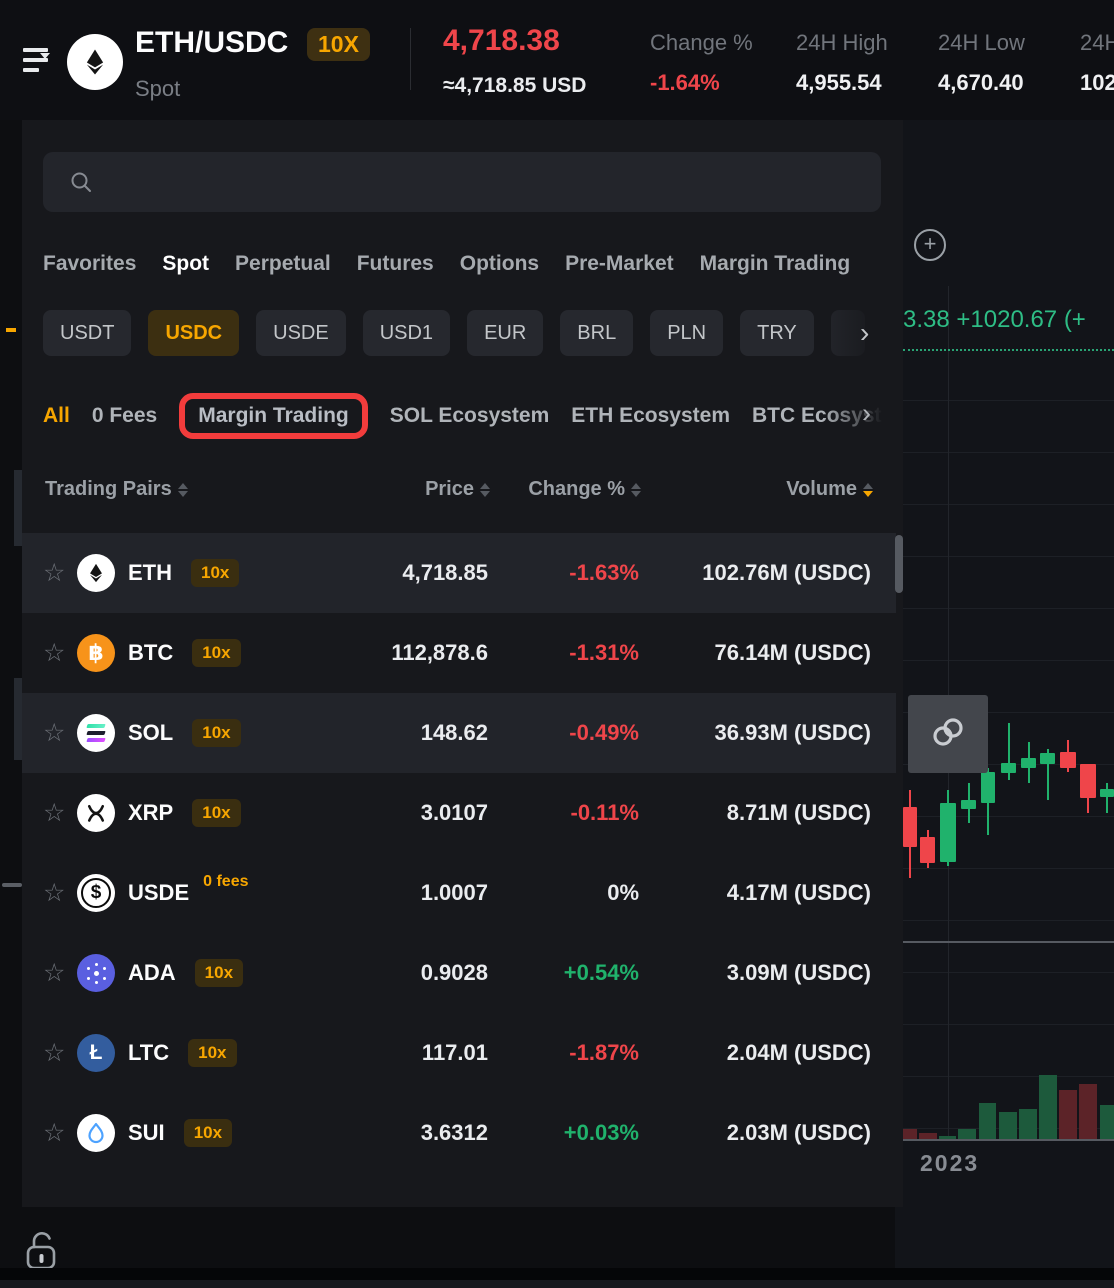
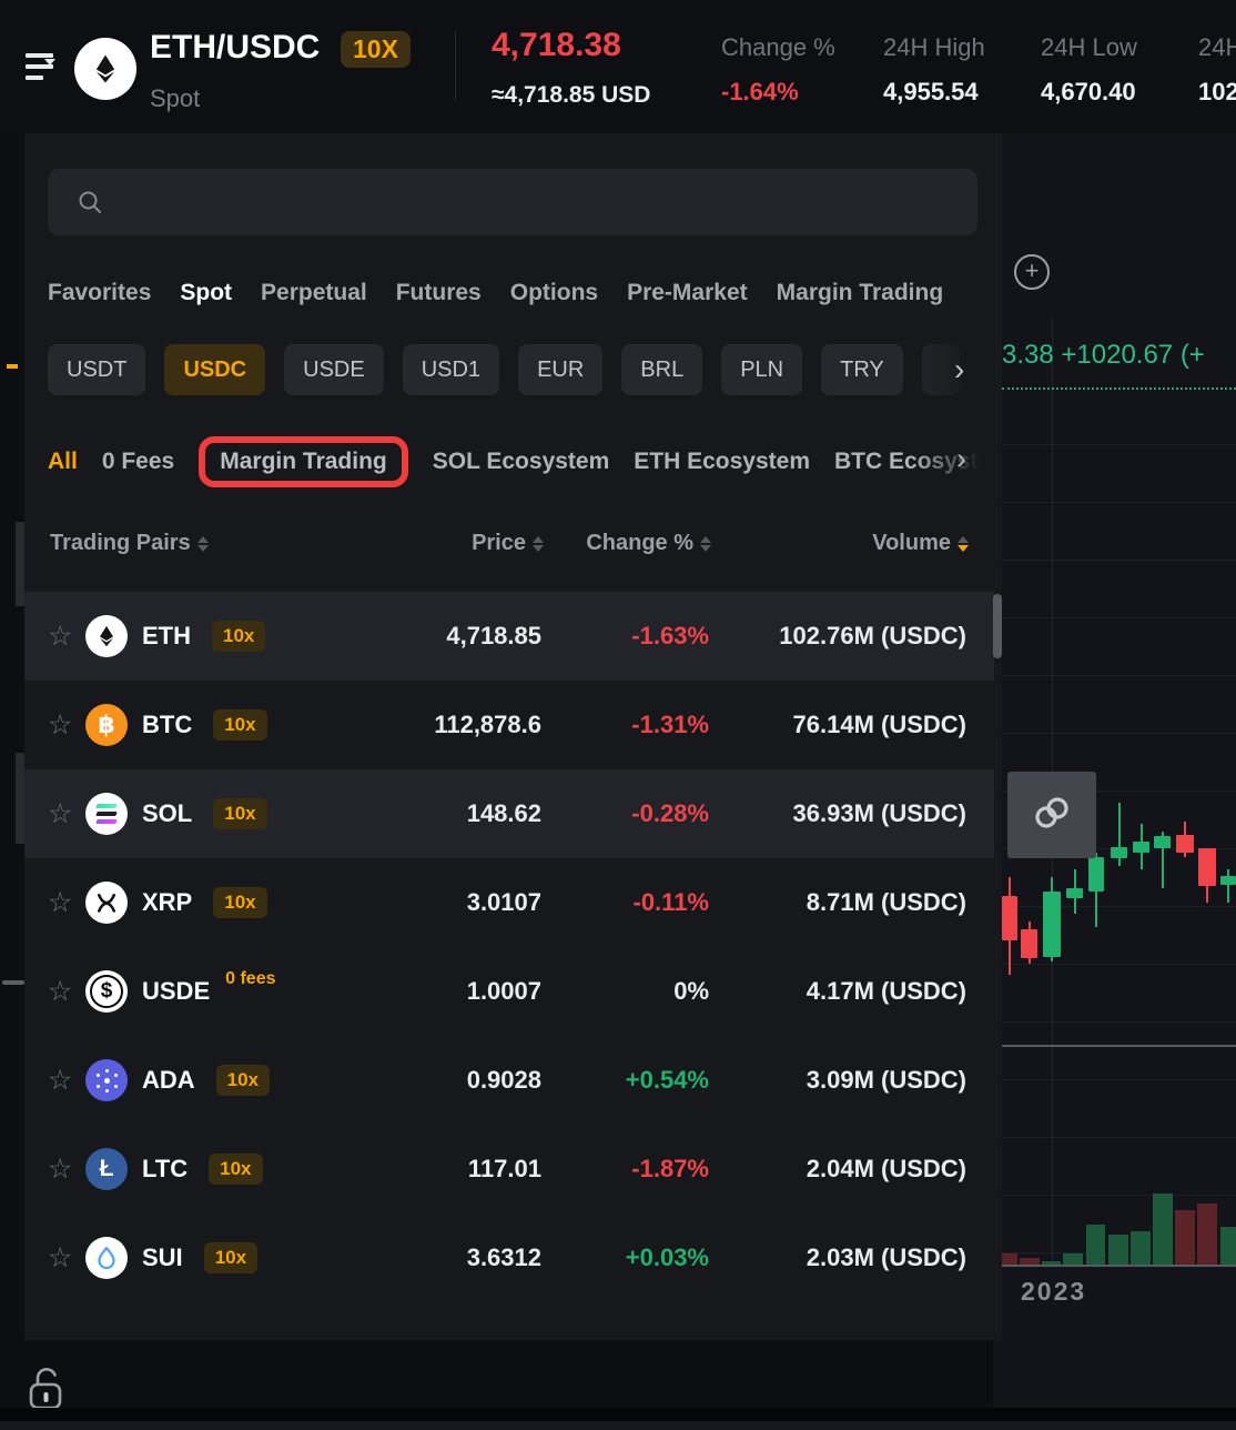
  +
  3.38 +1020.67 (+
  2023
  ETH/USDC
  10X
  Spot
  4,718.38
  ≈4,718.85 USD
  Change %
  -1.64%
  24H High
  4,955.54
  24H Low
  4,670.40
  24H
  102
  Favorites
  Spot
  Perpetual
  Futures
  Options
  Pre-Market
  Margin Trading
  USDT
  USDC
  USDE
  USD1
  EUR
  BRL
  PLN
  TRY
  ›
  All
  0 Fees
  Margin Trading
  SOL Ecosystem
  ETH Ecosystem
  ›
  Trading Pairs
  Price
  Change %
  Volume
  ☆
  ETH
  10x
  4,718.85
  -1.63%
  102.76M (USDC)
  ☆
  ฿
  BTC
  10x
  112,878.6
  -1.31%
  76.14M (USDC)
  ☆
  SOL
  10x
  148.62
- -0.49%
+ -0.28%
  36.93M (USDC)
  ☆
  XRP
  10x
  3.0107
  -0.11%
  8.71M (USDC)
  ☆
  $
  USDE
  0 fees
  1.0007
  0%
  4.17M (USDC)
  ☆
  ADA
  10x
  0.9028
  +0.54%
  3.09M (USDC)
  ☆
  Ł
  LTC
  10x
  117.01
  -1.87%
  2.04M (USDC)
  ☆
  SUI
  10x
  3.6312
  +0.03%
  2.03M (USDC)
